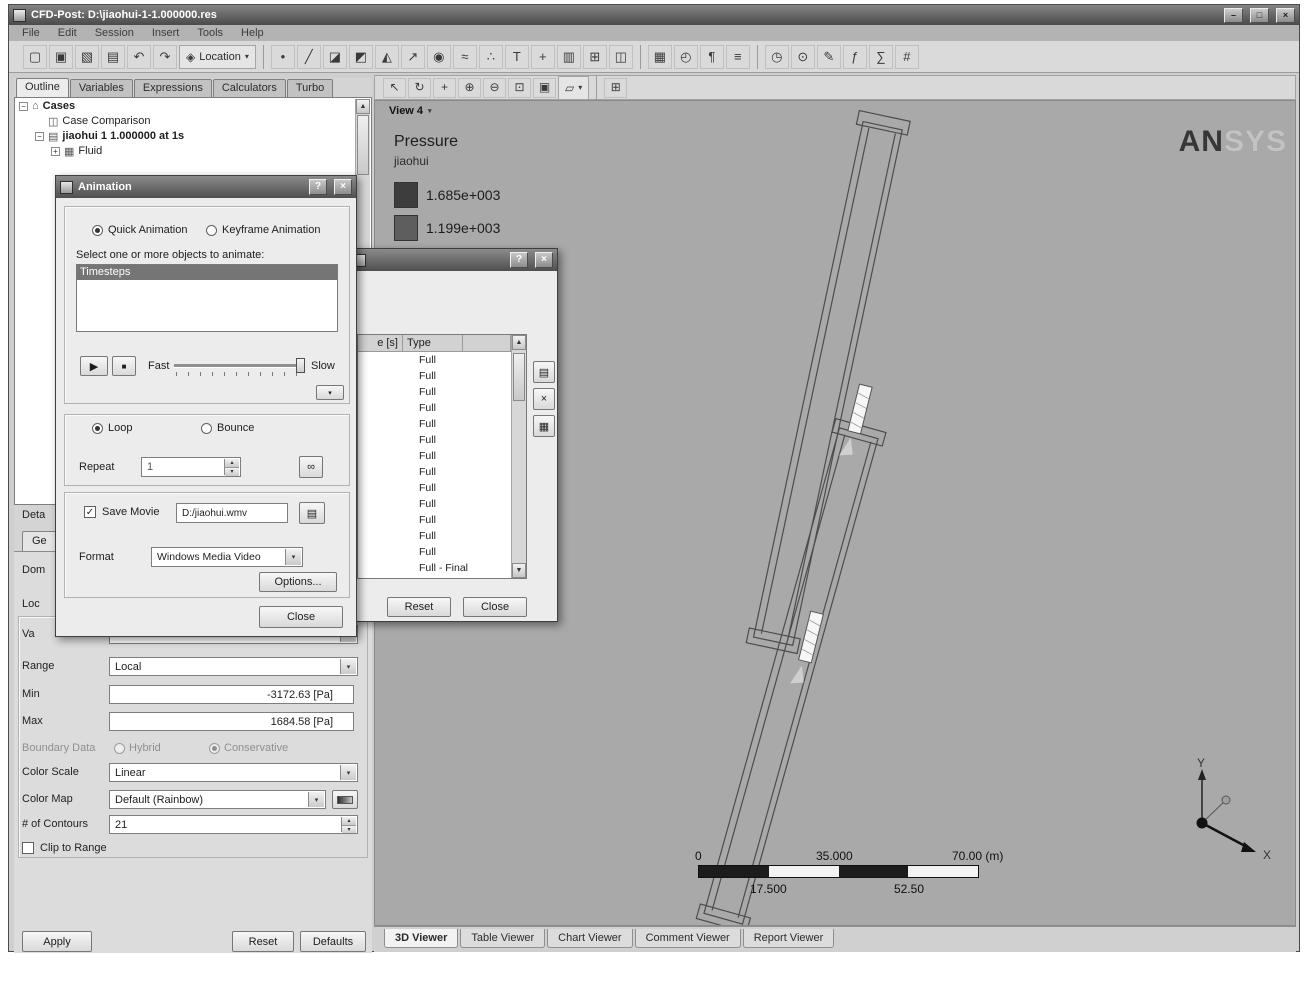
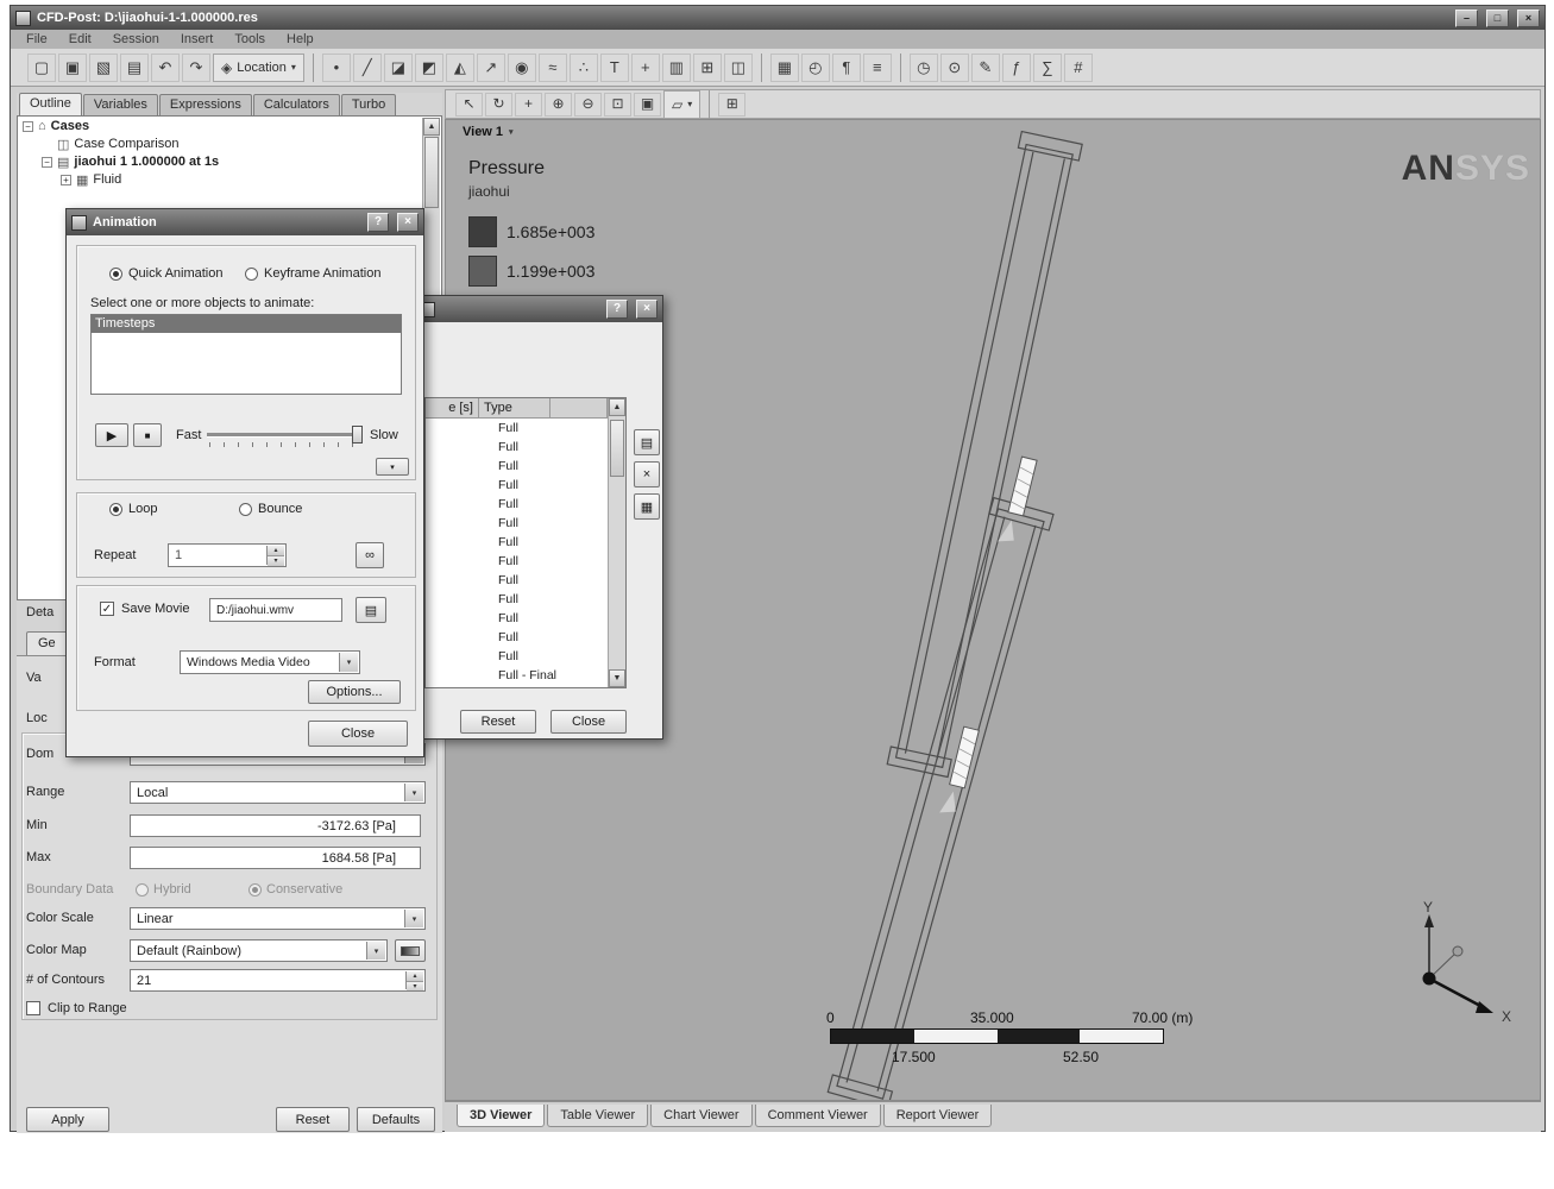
  CFD-Post: D:\jiaohui-1-1.000000.res
  –
  □
  ×
  File
  Edit
  Session
  Insert
  Tools
  Help
  ▢
  ▣
  ▧
  ▤
  ↶
  ↷
  ◈
  Location
  ▾
  •
  ╱
  ◪
  ◩
  ◭
  ↗
  ◉
  ≈
  ∴
  T
  +
  ▥
  ⊞
  ◫
  ▦
  ◴
  ¶
  ≡
  ◷
  ⊙
  ✎
  ƒ
  ∑
  #
  Outline
  Variables
  Expressions
  Calculators
  Turbo
  −
  ⌂
  Cases
  ◫
  Case Comparison
  −
  ▤
  jiaohui 1 1.000000 at 1s
  +
  ▦
  Fluid
  Deta
  Ge
- Dom
+ Va
  Loc
- Va
+ Dom
  Range
  Local
  Min
  -3172.63 [Pa]
  Max
  1684.58 [Pa]
  Boundary Data
  Hybrid
  Conservative
  Color Scale
  Linear
  Color Map
  Default (Rainbow)
  # of Contours
  21
  Clip to Range
  Apply
  Reset
  Defaults
  ↖
  ↻
  +
  ⊕
  ⊖
  ⊡
  ▣
  ▱
  ▾
  ⊞
- View 4
+ View 1
  Pressure
  jiaohui
  1.685e+003
  1.199e+003
  ANSYS
  0
  35.000
  70.00 (m)
  17.500
  52.50
  Y
  X
  3D Viewer
  Table Viewer
  Chart Viewer
  Comment Viewer
  Report Viewer
  ?
  ×
  e [s]
  Type
  Full
  Full
  Full
  Full
  Full
  Full
  Full
  Full
  Full
  Full
  Full
  Full
  Full
  Full - Final
  Reset
  Close
  ▤
  ×
  ▦
  Animation
  ?
  ×
  Quick Animation
  Keyframe Animation
  Select one or more objects to animate:
  Timesteps
  ▶
  ■
  Fast
  Slow
  Loop
  Bounce
  Repeat
  1
  ∞
  ✓
  Save Movie
  D:/jiaohui.wmv
  ▤
  Format
  Windows Media Video
  Options...
  Close
